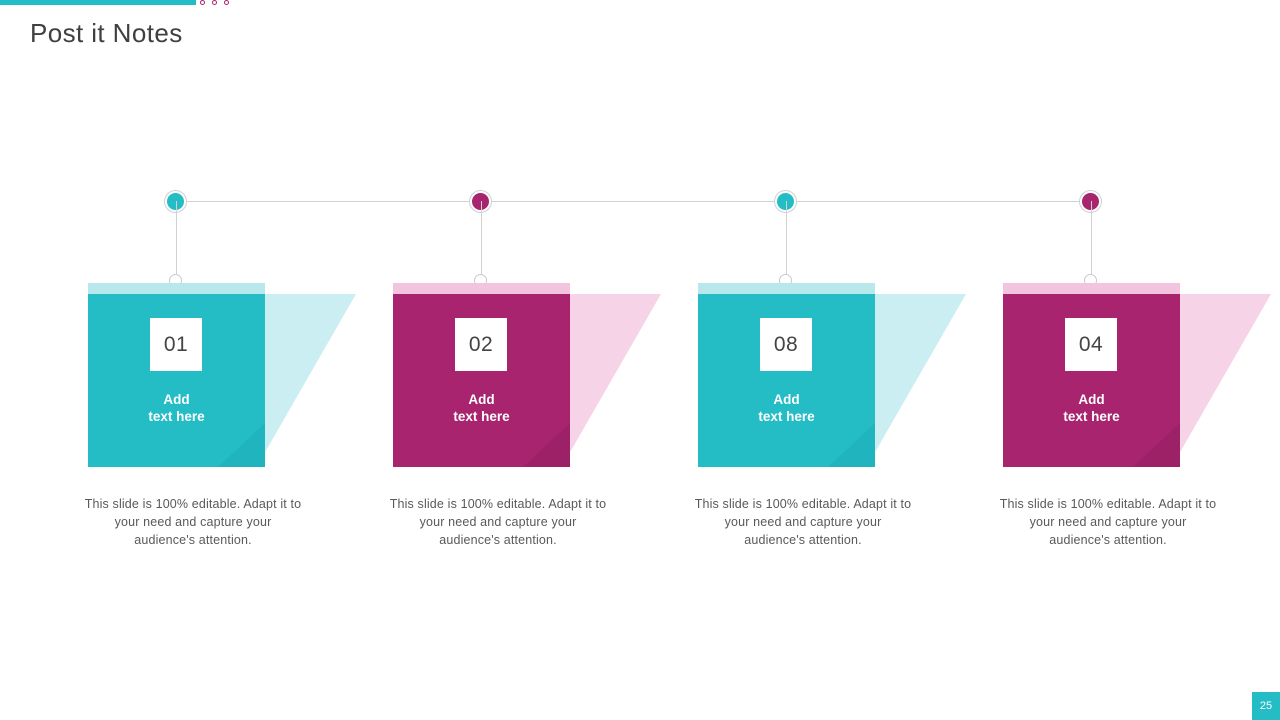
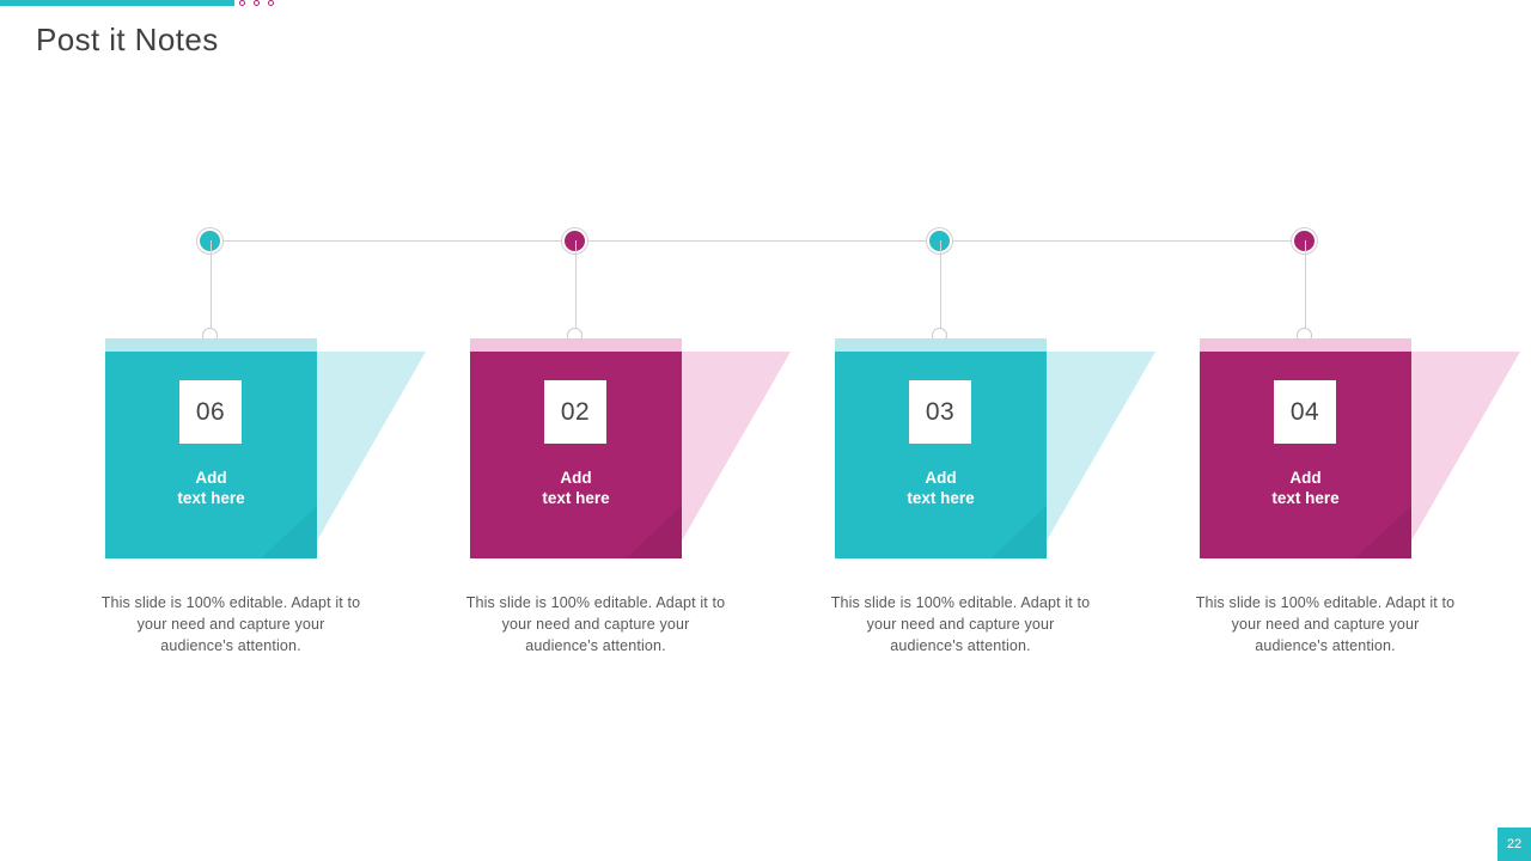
  Post it Notes
- 01
+ 06
  Add
  text here
  This slide is 100% editable. Adapt it to your need and capture your audience's attention.
  02
  Add
  text here
  This slide is 100% editable. Adapt it to your need and capture your audience's attention.
- 08
+ 03
  Add
  text here
  This slide is 100% editable. Adapt it to your need and capture your audience's attention.
  04
  Add
  text here
  This slide is 100% editable. Adapt it to your need and capture your audience's attention.
- 25
+ 22
